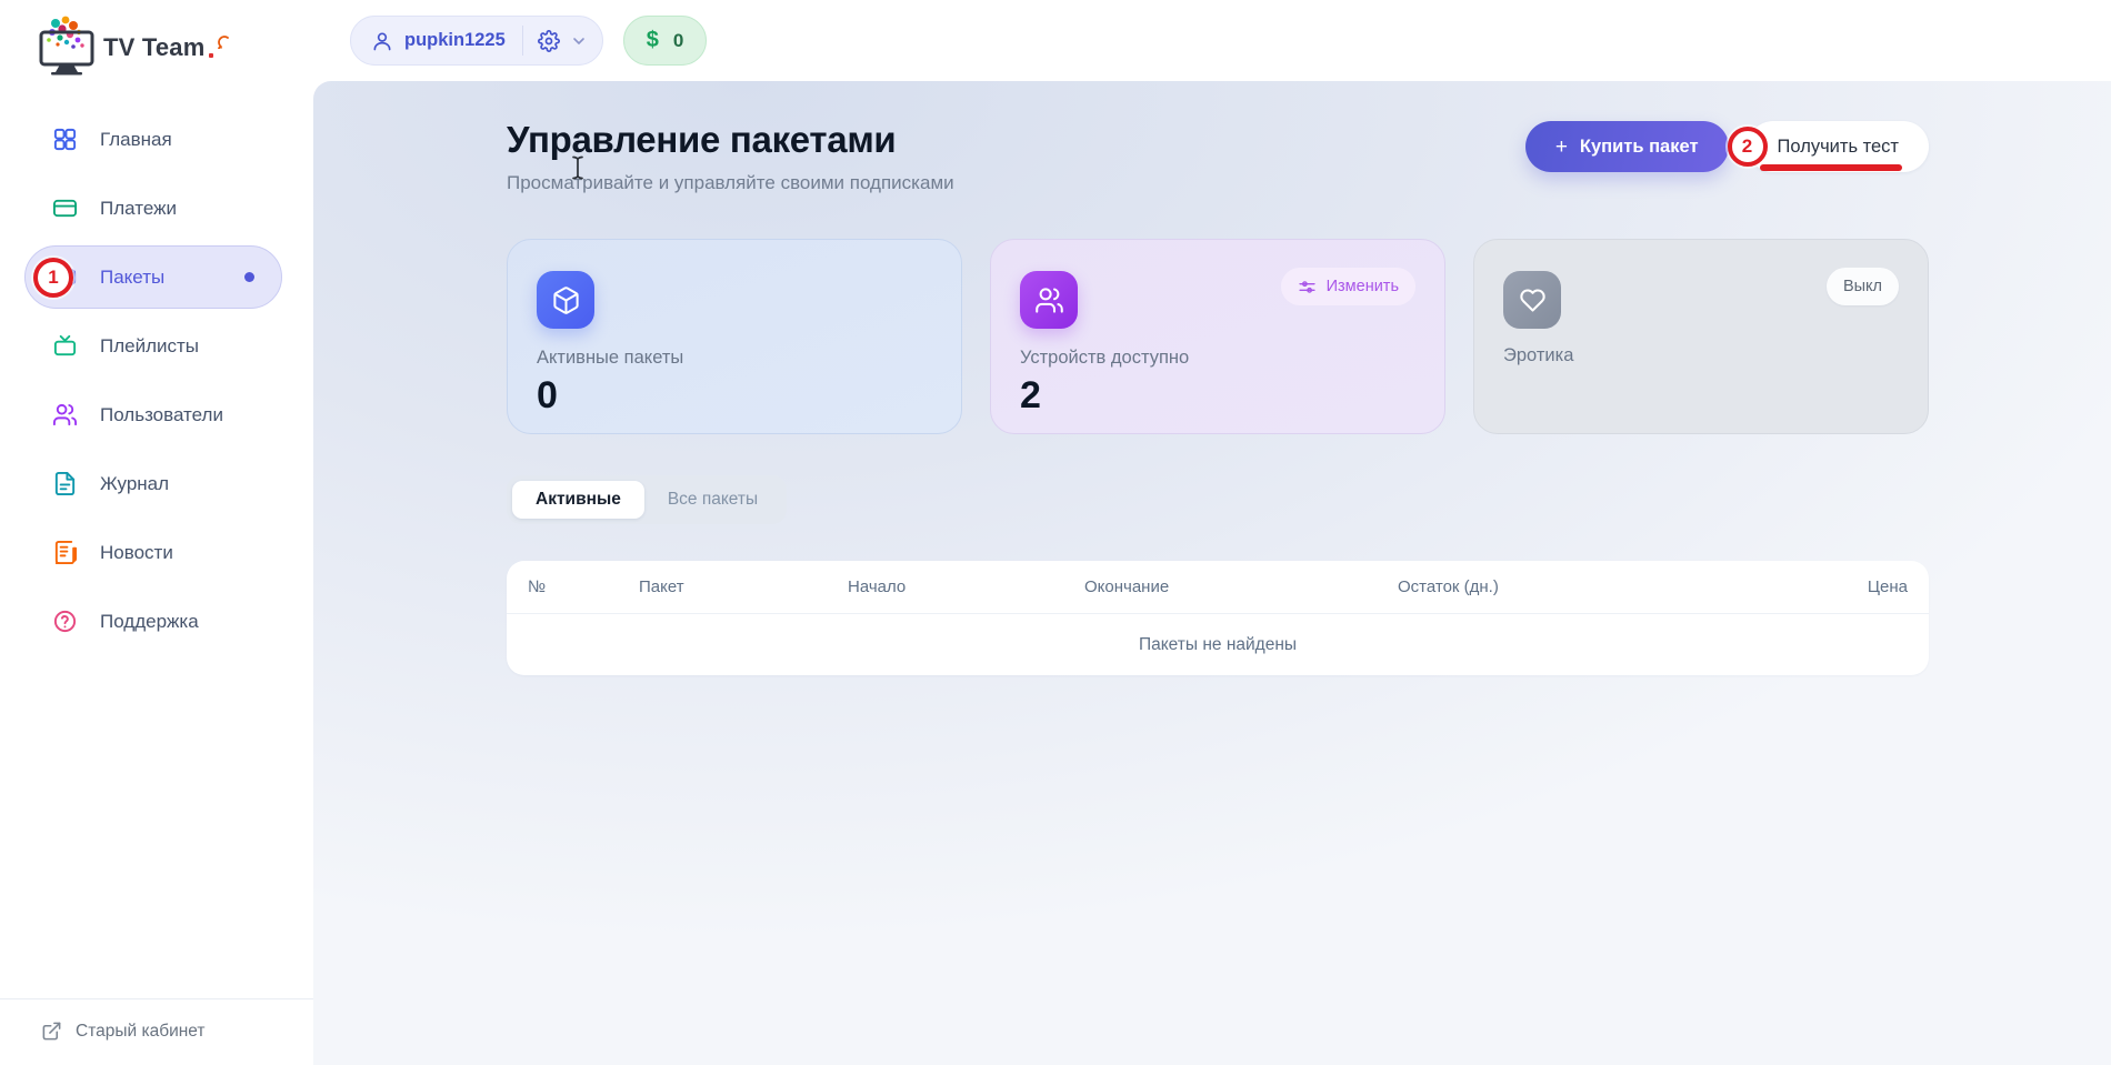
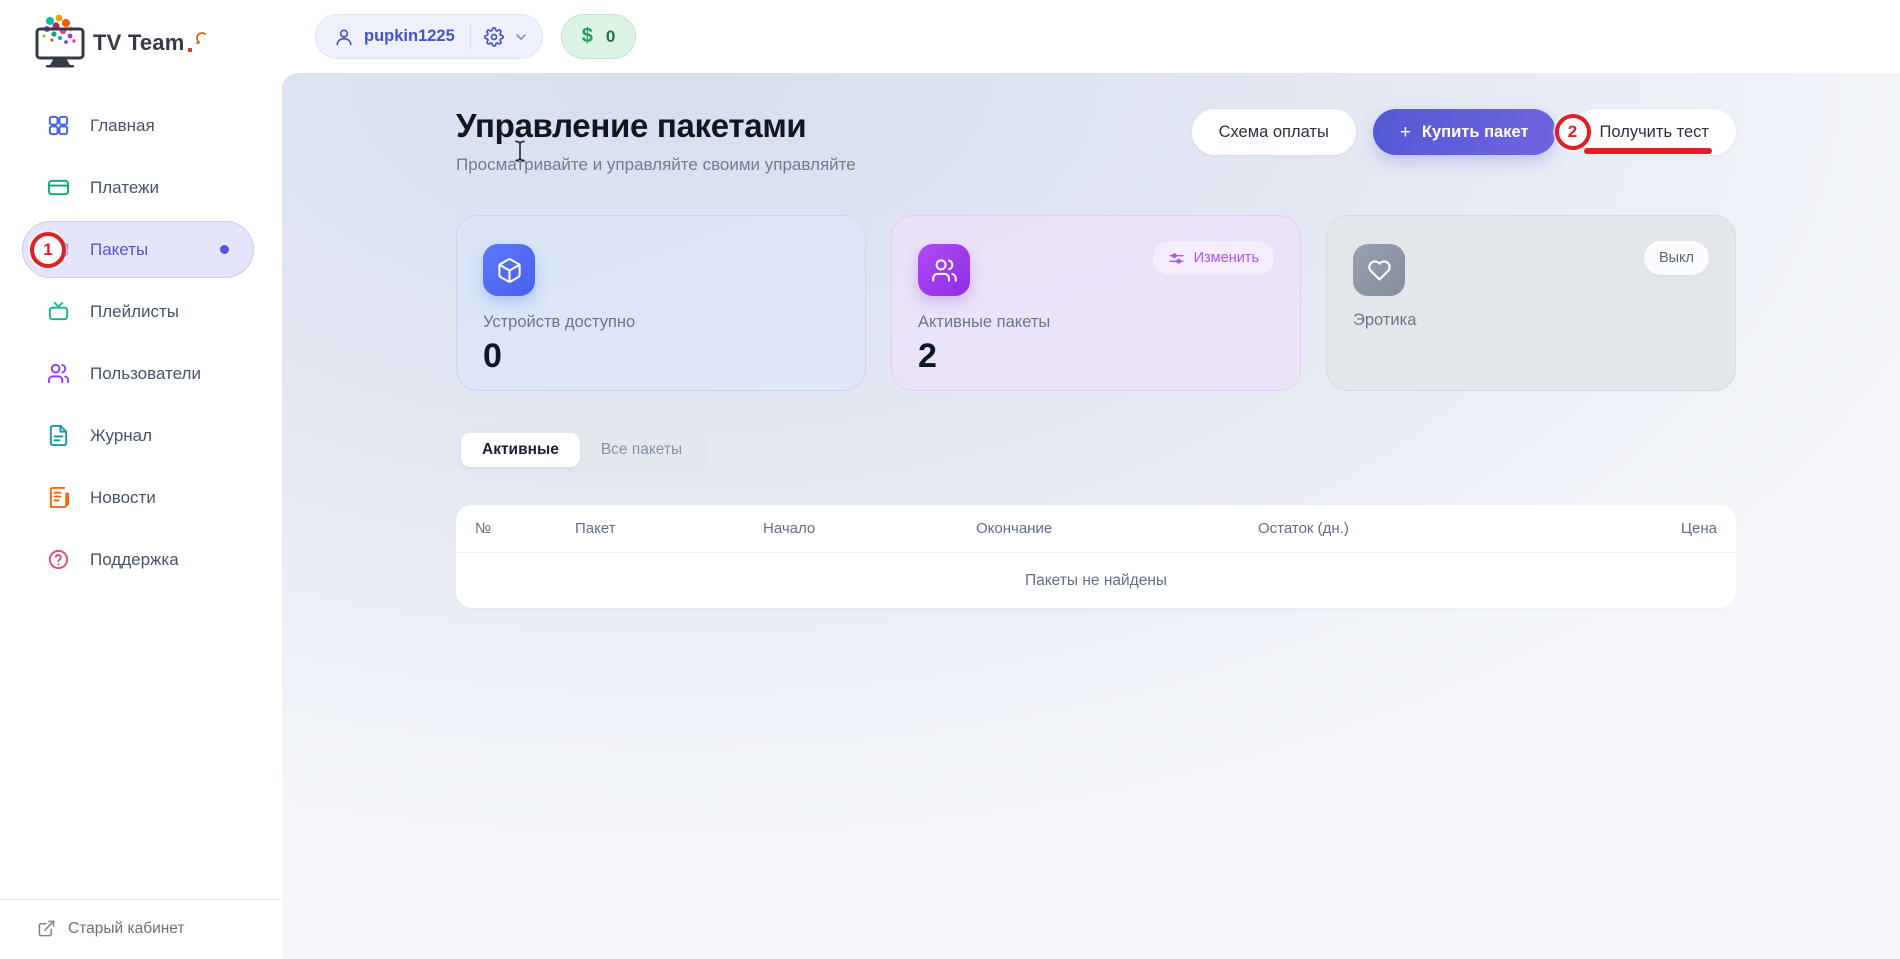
  TV Team
  Главная
  Платежи
  Пакеты
  1
  Плейлисты
  Пользователи
  Журнал
  Новости
  Поддержка
  Старый кабинет
  pupkin1225
  $
  0
  Управление пакетами
- Просматривайте и управляйте своими подписками
+ Просматривайте и управляйте своими управляйте
+ Схема оплаты
  +
  Купить пакет
  Получить тест
  2
- Активные пакеты
+ Устройств доступно
  0
  Изменить
- Устройств доступно
+ Активные пакеты
  2
  Выкл
  Эротика
  Активные
  Все пакеты
  №
  Пакет
  Начало
  Окончание
  Остаток (дн.)
  Цена
  Пакеты не найдены
